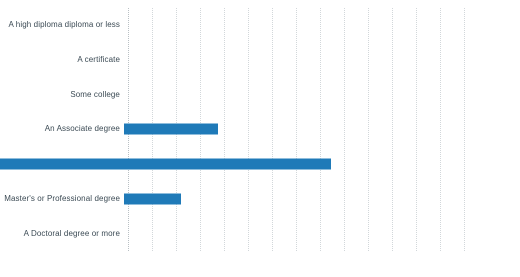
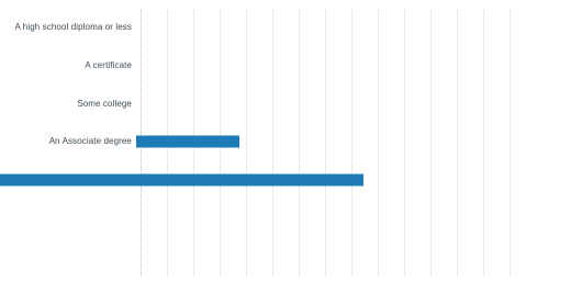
- A high diploma diploma or less
+ A high school diploma or less
  A certificate
  Some college
  An Associate degree
- Master's or Professional degree
- A Doctoral degree or more
